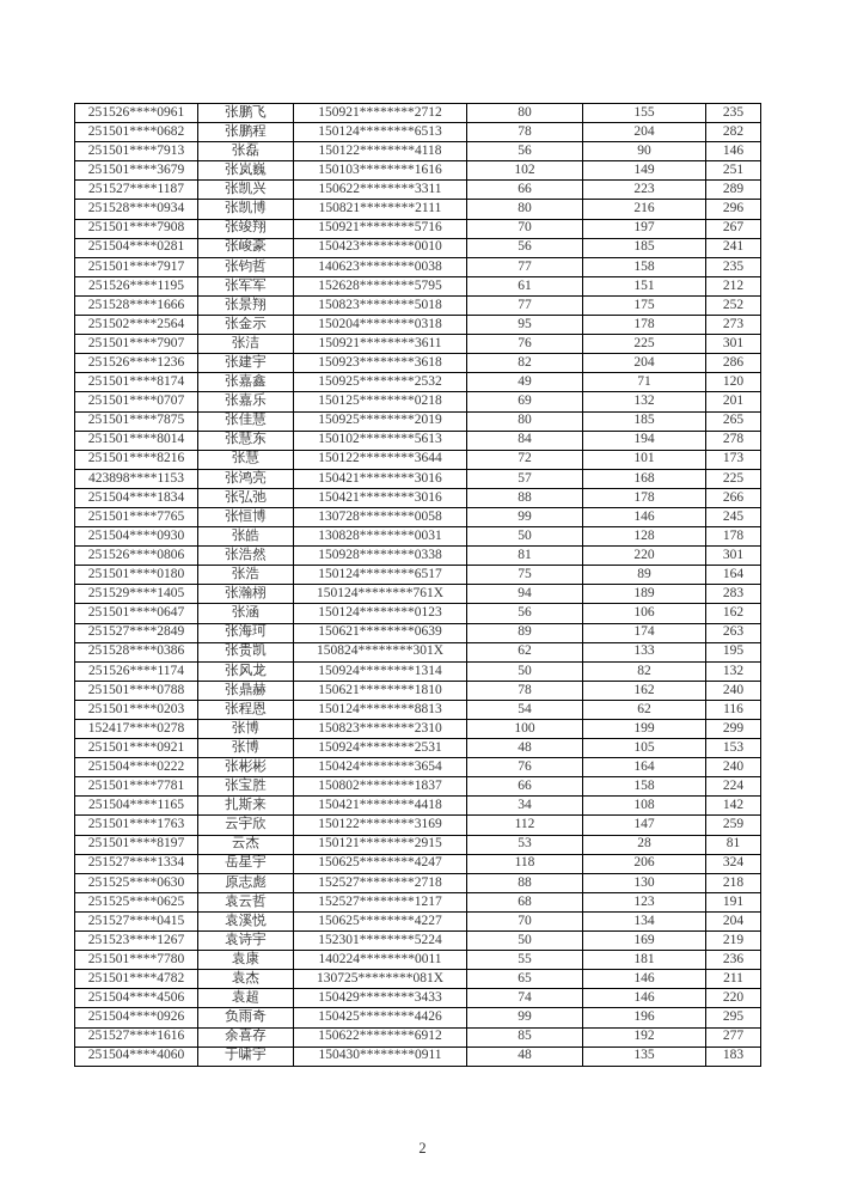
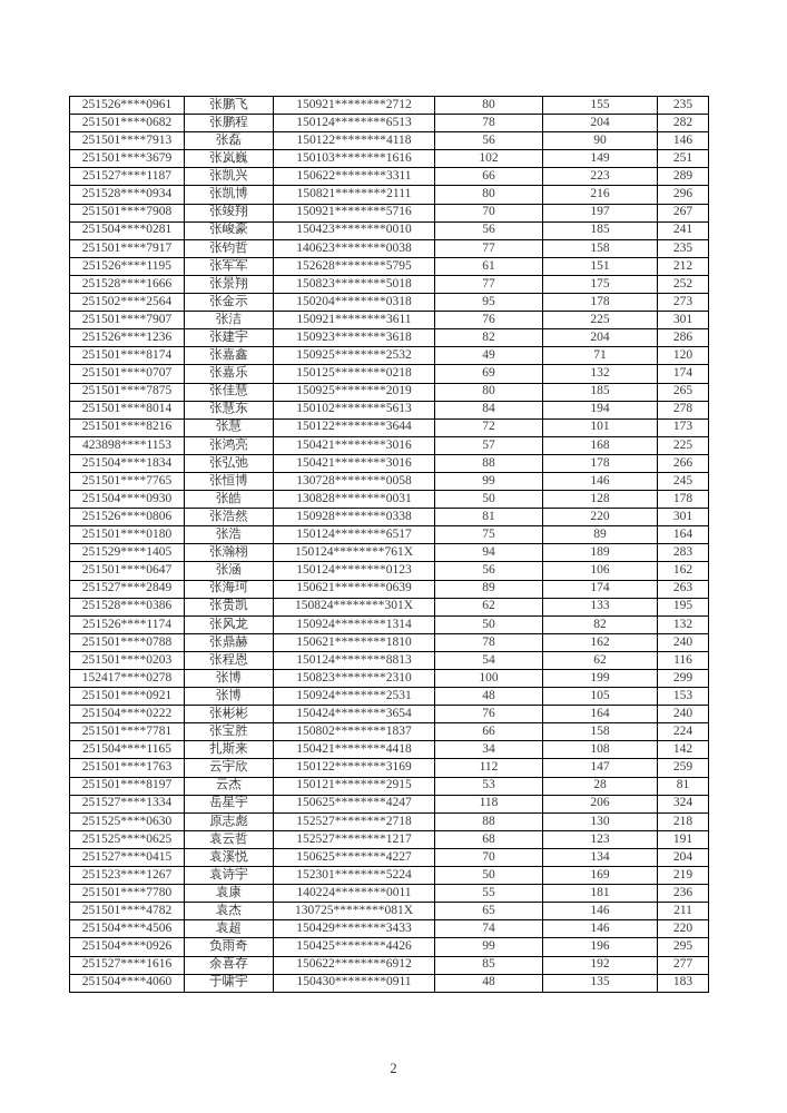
  251526****0961	张鹏飞	150921********2712	80	155	235
  251501****0682	张鹏程	150124********6513	78	204	282
  251501****7913	张磊	150122********4118	56	90	146
  251501****3679	张岚巍	150103********1616	102	149	251
  251527****1187	张凯兴	150622********3311	66	223	289
  251528****0934	张凯博	150821********2111	80	216	296
  251501****7908	张竣翔	150921********5716	70	197	267
  251504****0281	张峻豪	150423********0010	56	185	241
  251501****7917	张钧哲	140623********0038	77	158	235
  251526****1195	张军军	152628********5795	61	151	212
  251528****1666	张景翔	150823********5018	77	175	252
  251502****2564	张金示	150204********0318	95	178	273
  251501****7907	张洁	150921********3611	76	225	301
  251526****1236	张建宇	150923********3618	82	204	286
  251501****8174	张嘉鑫	150925********2532	49	71	120
- 251501****0707	张嘉乐	150125********0218	69	132	201
+ 251501****0707	张嘉乐	150125********0218	69	132	174
  251501****7875	张佳慧	150925********2019	80	185	265
  251501****8014	张慧东	150102********5613	84	194	278
  251501****8216	张慧	150122********3644	72	101	173
  423898****1153	张鸿亮	150421********3016	57	168	225
  251504****1834	张弘弛	150421********3016	88	178	266
  251501****7765	张恒博	130728********0058	99	146	245
  251504****0930	张皓	130828********0031	50	128	178
  251526****0806	张浩然	150928********0338	81	220	301
  251501****0180	张浩	150124********6517	75	89	164
  251529****1405	张瀚栩	150124********761X	94	189	283
  251501****0647	张涵	150124********0123	56	106	162
  251527****2849	张海珂	150621********0639	89	174	263
  251528****0386	张贵凯	150824********301X	62	133	195
  251526****1174	张风龙	150924********1314	50	82	132
  251501****0788	张鼎赫	150621********1810	78	162	240
  251501****0203	张程恩	150124********8813	54	62	116
  152417****0278	张博	150823********2310	100	199	299
  251501****0921	张博	150924********2531	48	105	153
  251504****0222	张彬彬	150424********3654	76	164	240
  251501****7781	张宝胜	150802********1837	66	158	224
  251504****1165	扎斯来	150421********4418	34	108	142
  251501****1763	云宇欣	150122********3169	112	147	259
  251501****8197	云杰	150121********2915	53	28	81
  251527****1334	岳星宇	150625********4247	118	206	324
  251525****0630	原志彪	152527********2718	88	130	218
  251525****0625	袁云哲	152527********1217	68	123	191
  251527****0415	袁溪悦	150625********4227	70	134	204
  251523****1267	袁诗宇	152301********5224	50	169	219
  251501****7780	袁康	140224********0011	55	181	236
  251501****4782	袁杰	130725********081X	65	146	211
  251504****4506	袁超	150429********3433	74	146	220
  251504****0926	负雨奇	150425********4426	99	196	295
  251527****1616	余喜存	150622********6912	85	192	277
  251504****4060	于啸宇	150430********0911	48	135	183
  2
